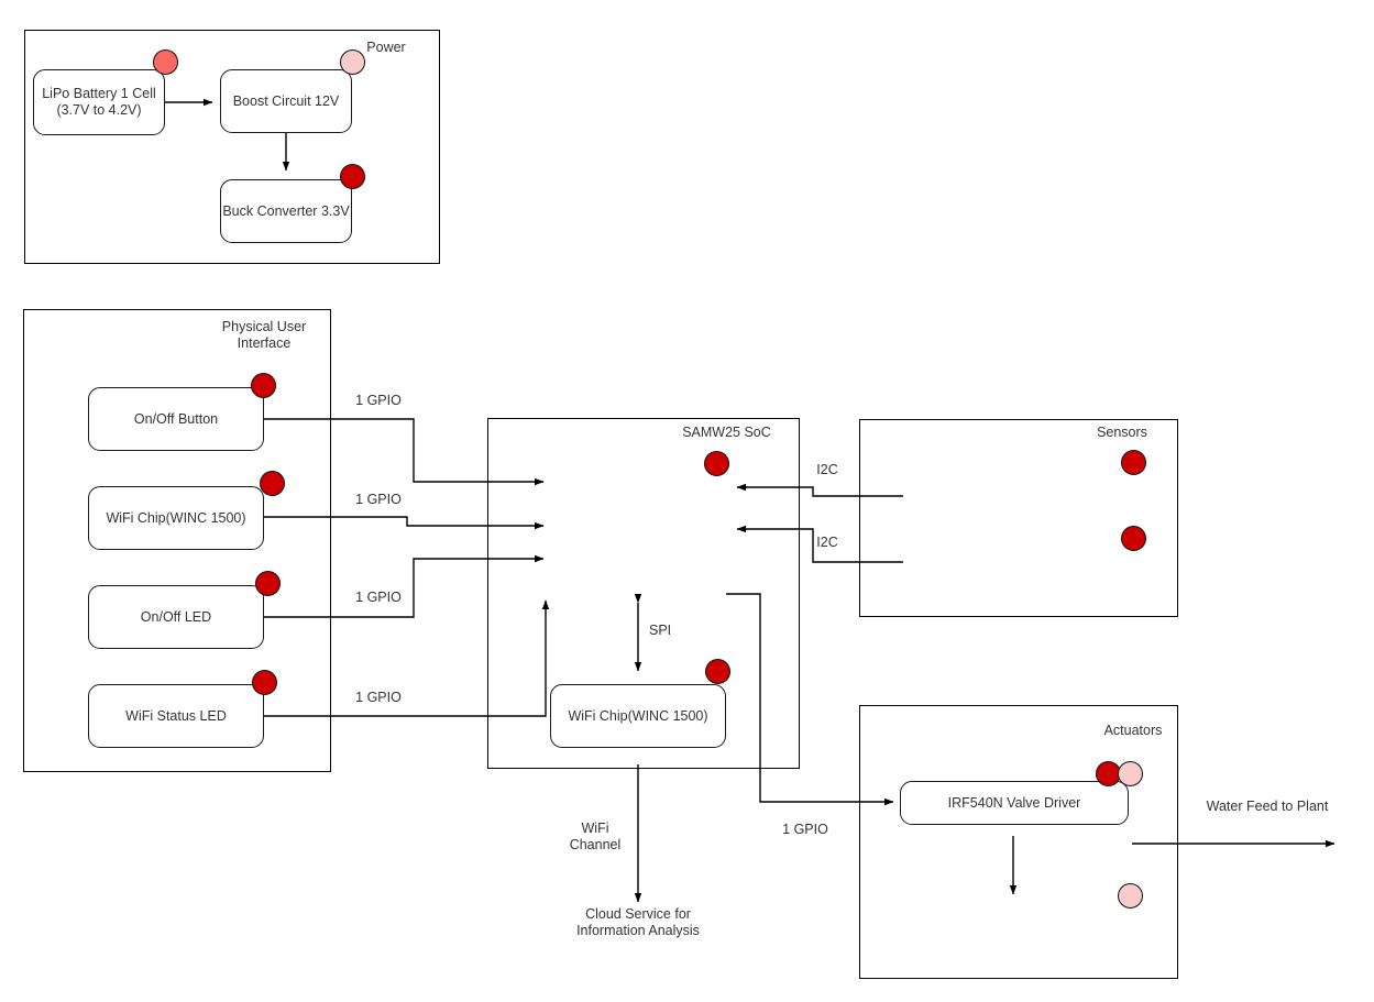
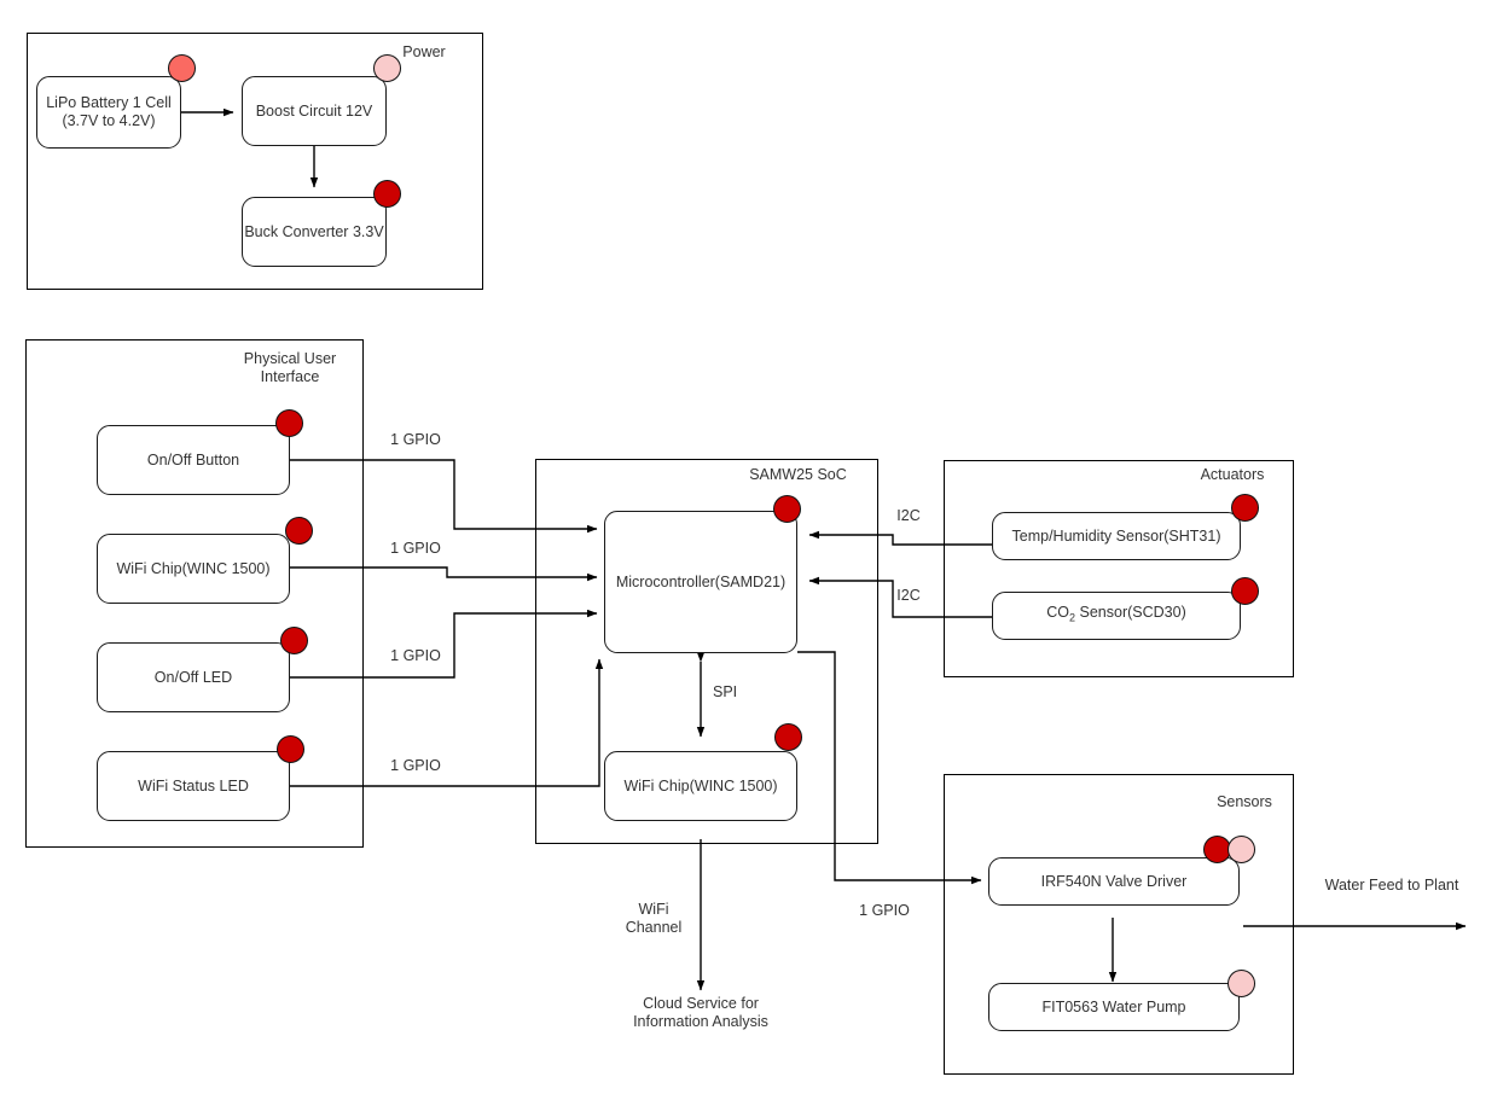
  Power
  LiPo Battery 1 Cell
  (3.7V to 4.2V)
  Boost Circuit 12V
  Buck Converter 3.3V
  Physical User
  Interface
  On/Off Button
  WiFi Chip(WINC 1500)
  On/Off LED
  WiFi Status LED
  1 GPIO
  1 GPIO
  1 GPIO
  1 GPIO
  SAMW25 SoC
+ Microcontroller(SAMD21)
  WiFi Chip(WINC 1500)
  SPI
  WiFi
  Channel
  Cloud Service for
  Information Analysis
  1 GPIO
- Sensors
+ Actuators
+ Temp/Humidity Sensor(SHT31)
+ CO2 Sensor(SCD30)
  I2C
  I2C
- Actuators
+ Sensors
  IRF540N Valve Driver
+ FIT0563 Water Pump
  Water Feed to Plant
